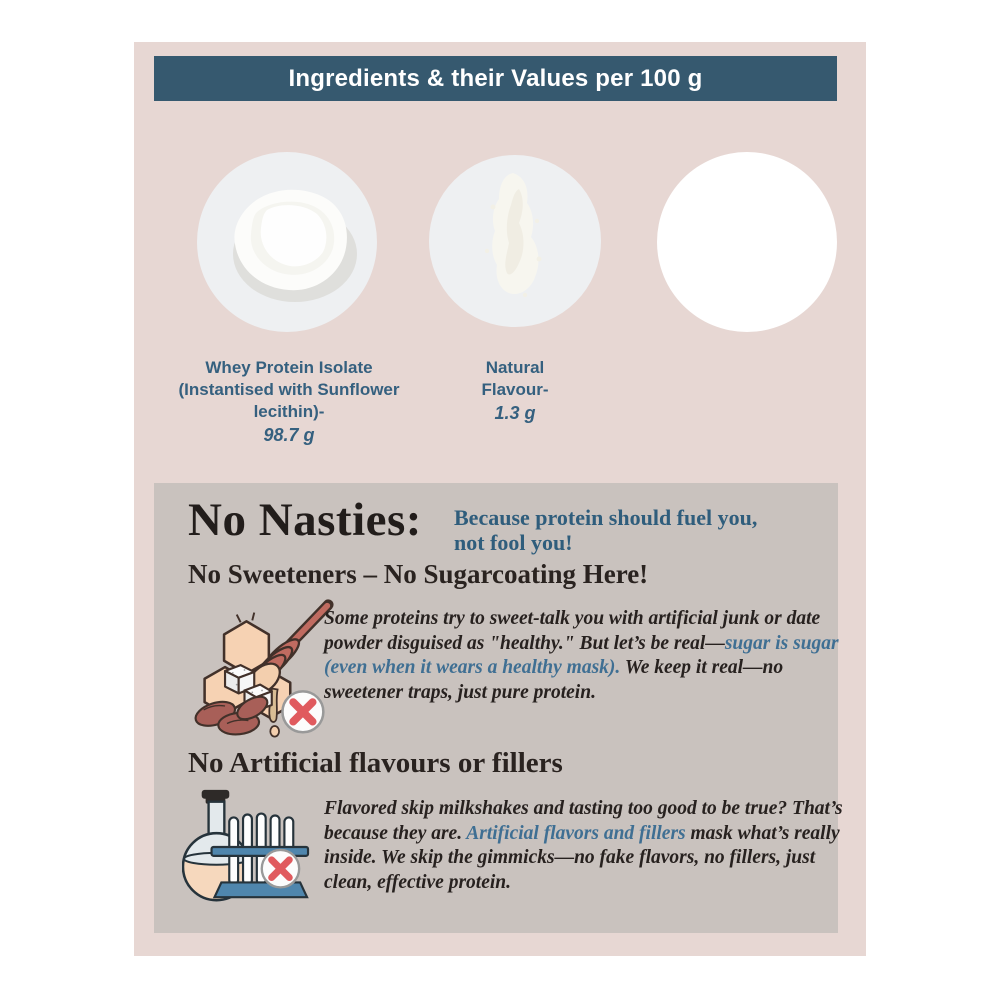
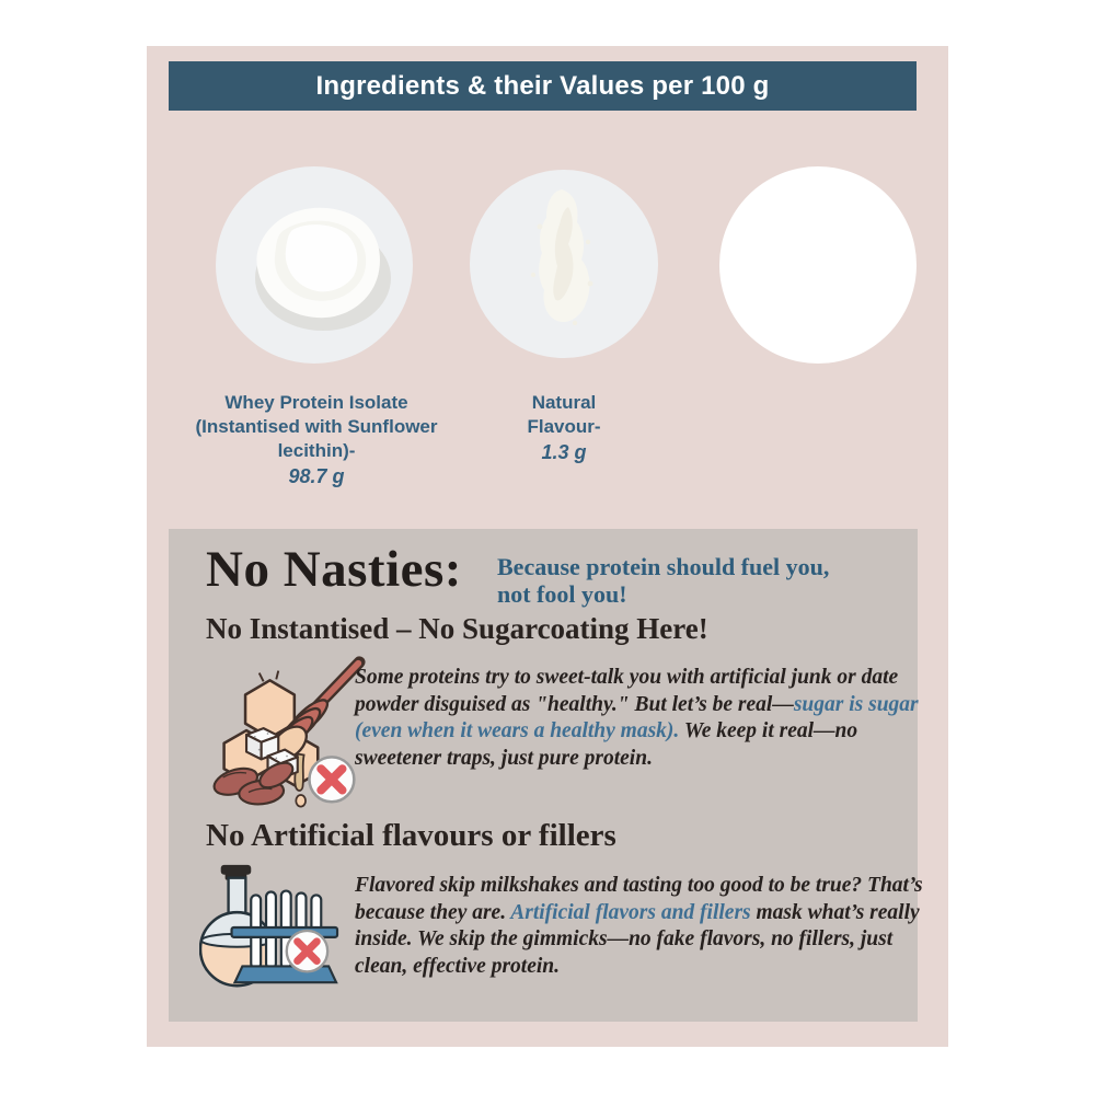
  Ingredients & their Values per 100 g
  Whey Protein Isolate
  (Instantised with Sunflower lecithin)-
  98.7 g
  Natural
  Flavour-
  1.3 g
  No Nasties:
  Because protein should fuel you,
  not fool you!
- No Sweeteners – No Sugarcoating Here!
+ No Instantised – No Sugarcoating Here!
  Some proteins try to sweet-talk you with artificial junk or date powder disguised as "healthy." But let’s be real—sugar is sugar (even when it wears a healthy mask). We keep it real—no sweetener traps, just pure protein.
  No Artificial flavours or fillers
  Flavored skip milkshakes and tasting too good to be true? That’s because they are. Artificial flavors and fillers mask what’s really inside. We skip the gimmicks—no fake flavors, no fillers, just clean, effective protein.
